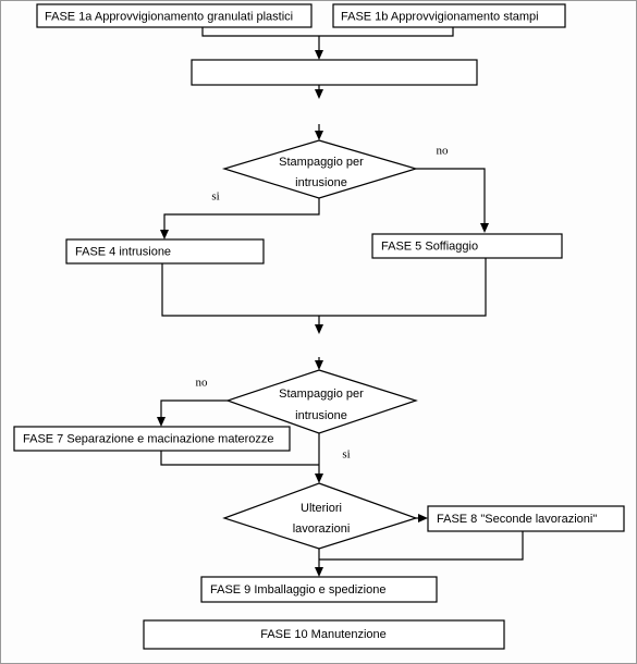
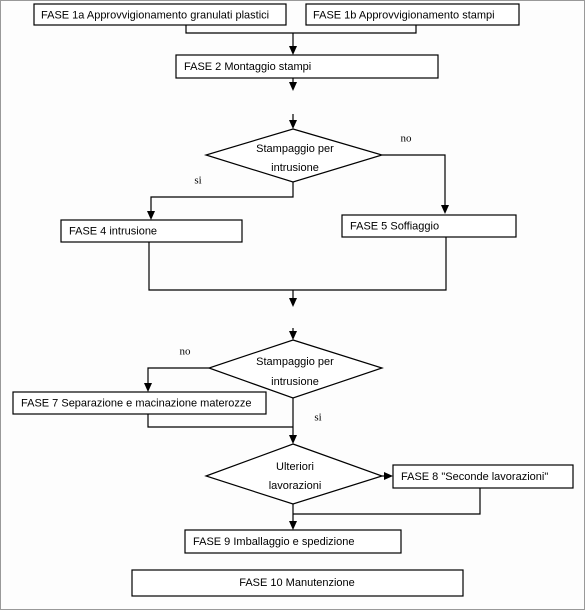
  FASE 1a Approvvigionamento granulati plastici
  FASE 1b Approvvigionamento stampi
+ FASE 2 Montaggio stampi
  Stampaggio per
  intrusione
  si
  no
  FASE 4 intrusione
  FASE 5 Soffiaggio
  Stampaggio per
  intrusione
  no
  si
  FASE 7 Separazione e macinazione materozze
  Ulteriori
  lavorazioni
  FASE 8 "Seconde lavorazioni"
  FASE 9 Imballaggio e spedizione
  FASE 10 Manutenzione
